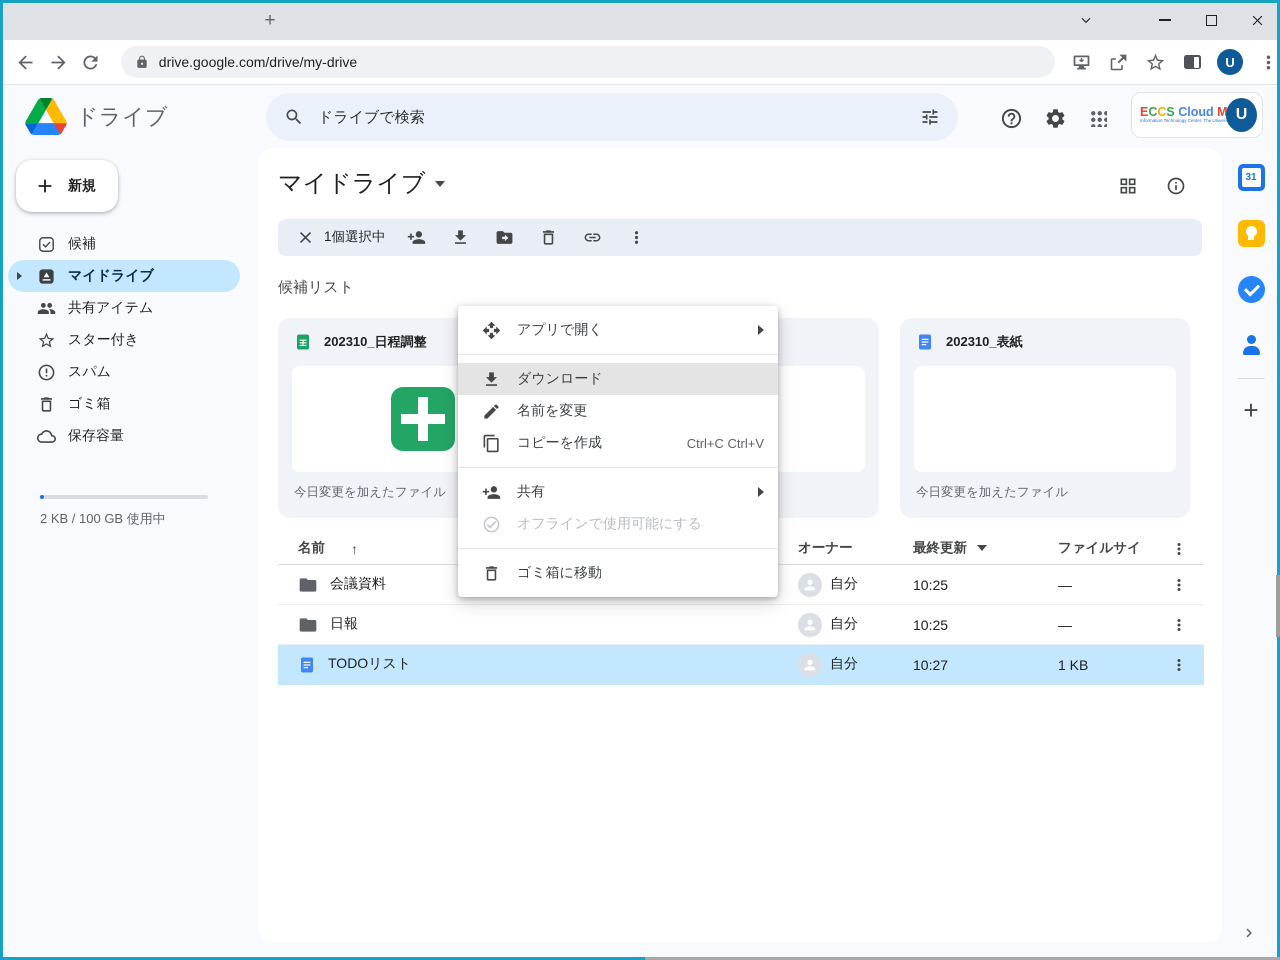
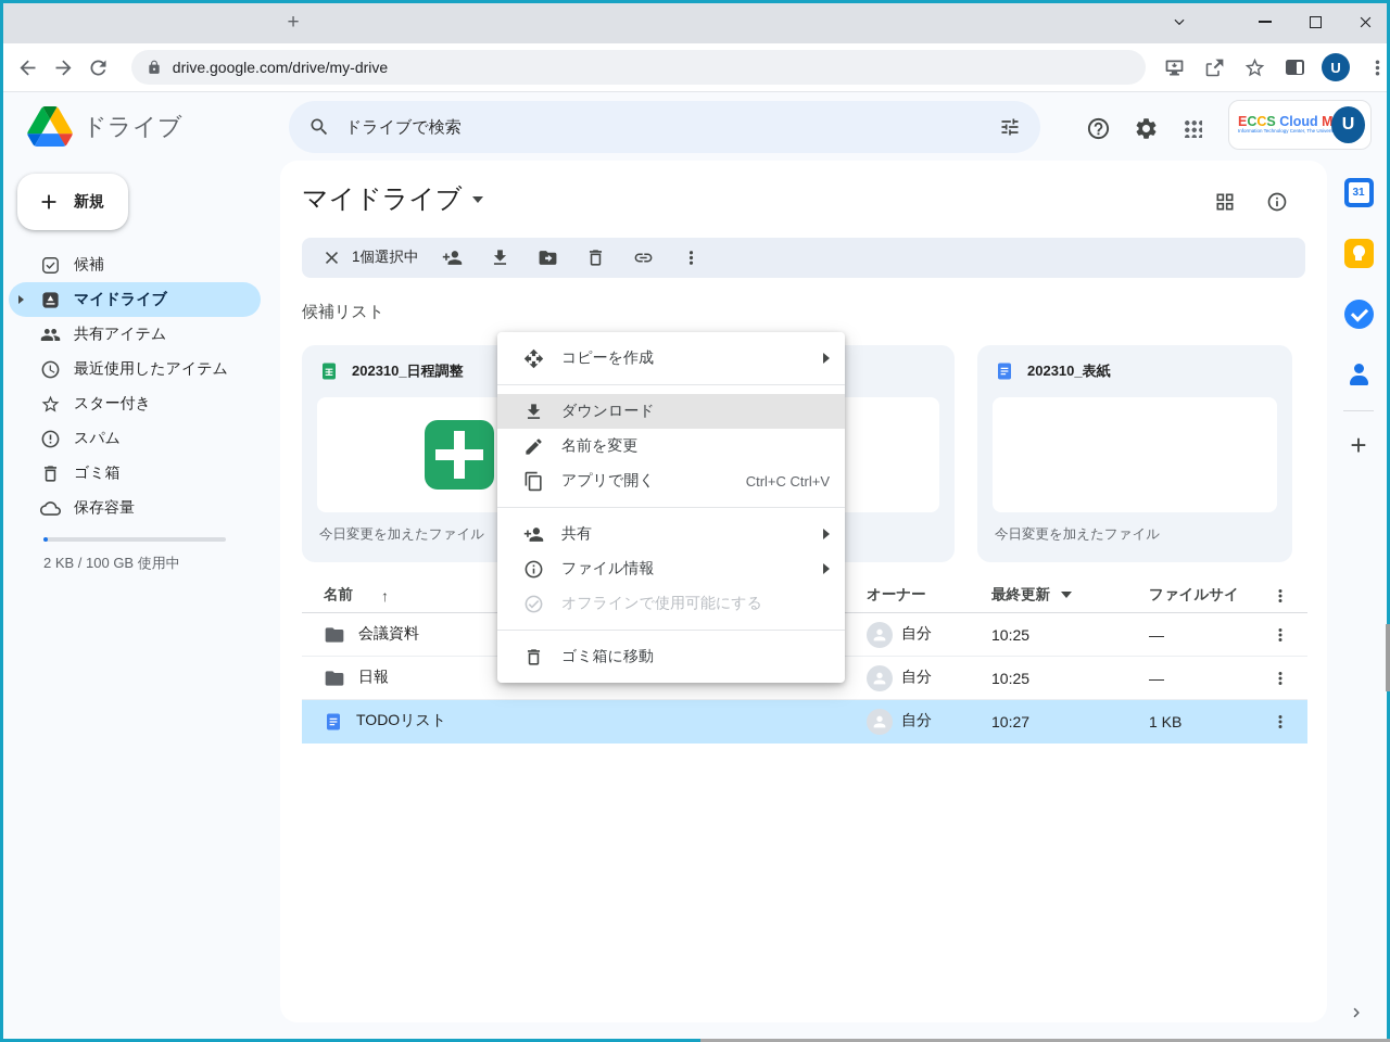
  +
  drive.google.com/drive/my-drive
  U
  ドライブ
  ドライブで検索
  ECCS Cloud M
  U
  新規
  候補
  マイドライブ
  共有アイテム
+ 最近使用したアイテム
  スター付き
  スパム
  ゴミ箱
  保存容量
  2 KB / 100 GB 使用中
  マイドライブ
  1個選択中
  候補リスト
  202310_日程調整
  今日変更を加えたファイル
  202310_表紙
  今日変更を加えたファイル
  名前
  ↑
  オーナー
  最終更新
  ファイルサイ
  会議資料
  自分
  10:25
  —
  日報
  自分
  10:25
  —
  TODOリスト
  自分
  10:27
  1 KB
- アプリで開く
+ コピーを作成
  ダウンロード
  名前を変更
- コピーを作成
+ アプリで開く
  Ctrl+C Ctrl+V
  共有
+ ファイル情報
  オフラインで使用可能にする
  ゴミ箱に移動
  31
  +
